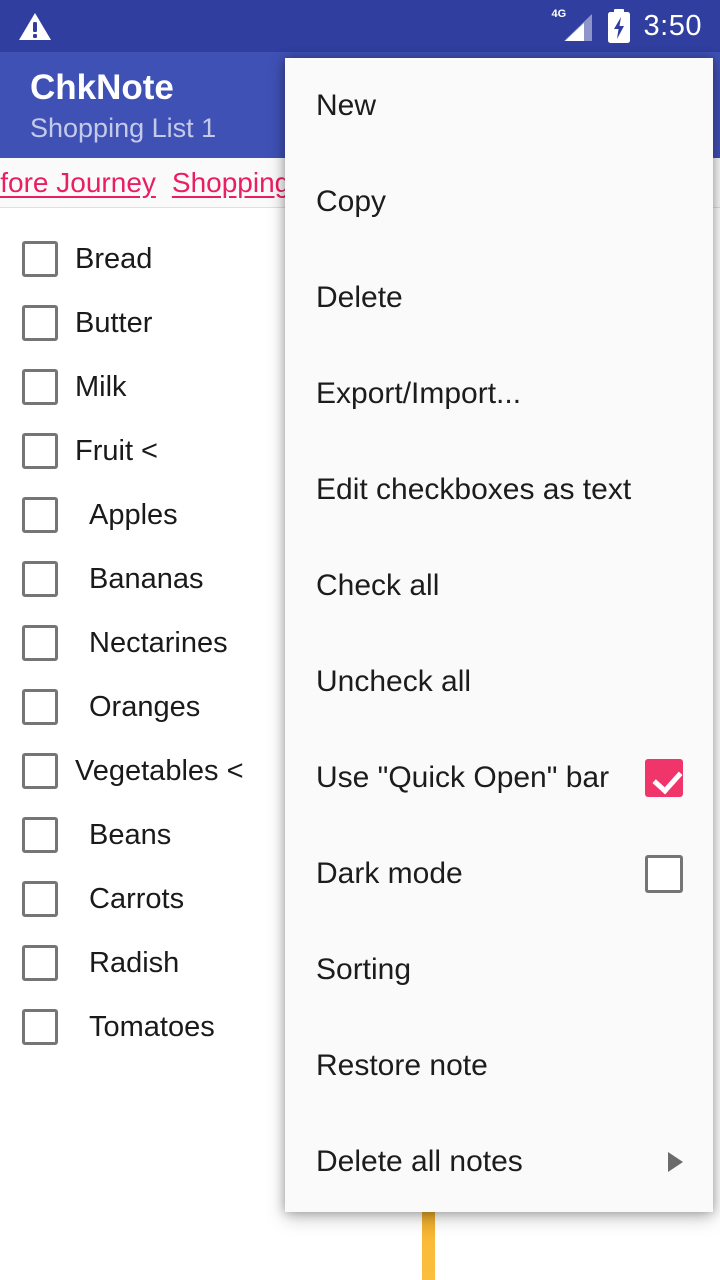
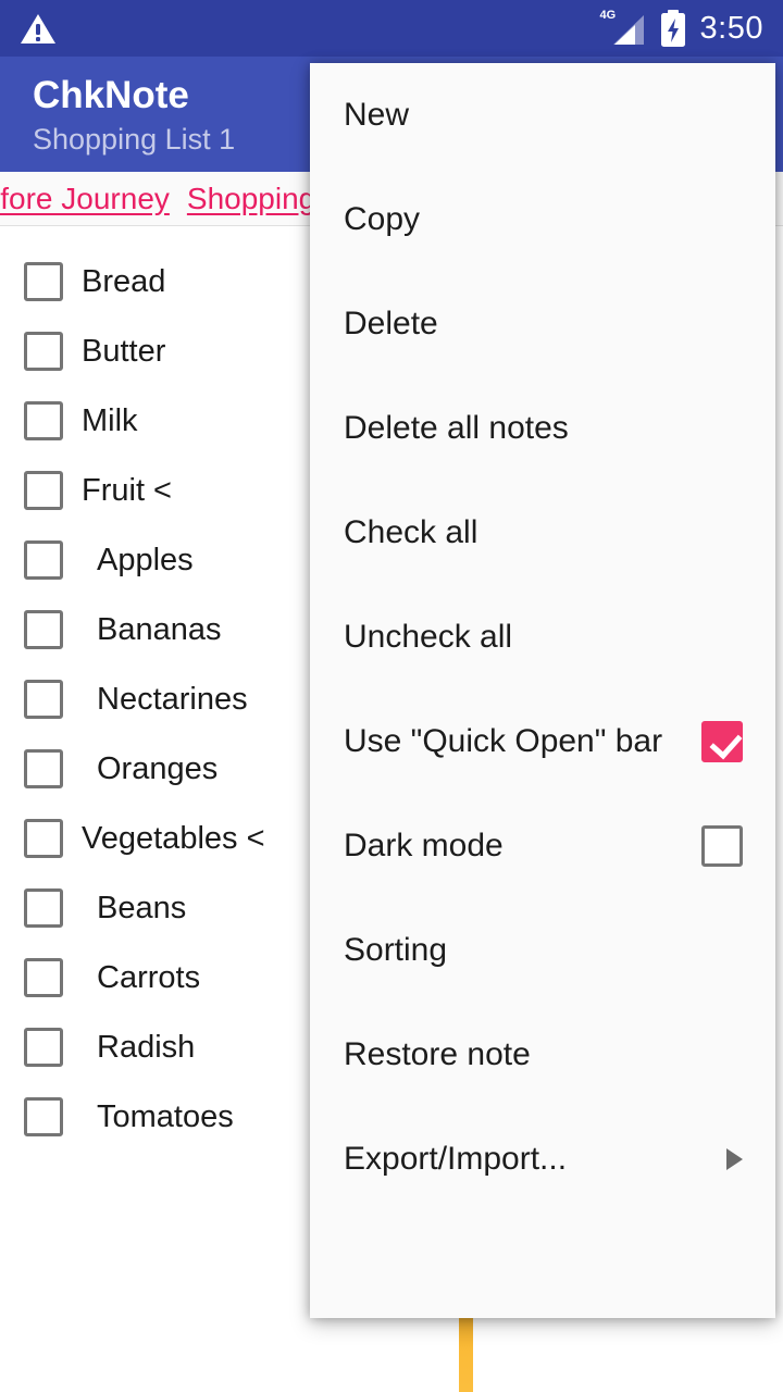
  4G
  3:50
  ChkNote
  Shopping List 1
  fore Journey
  Bread
  Butter
  Milk
  Fruit <
  Apples
  Bananas
  Nectarines
  Oranges
  Vegetables <
  Beans
  Carrots
  Radish
  Tomatoes
  New
  Copy
  Delete
- Export/Import...
+ Delete all notes
- Edit checkboxes as text
  Check all
  Uncheck all
  Use "Quick Open" bar
  Dark mode
  Sorting
  Restore note
- Delete all notes
+ Export/Import...
